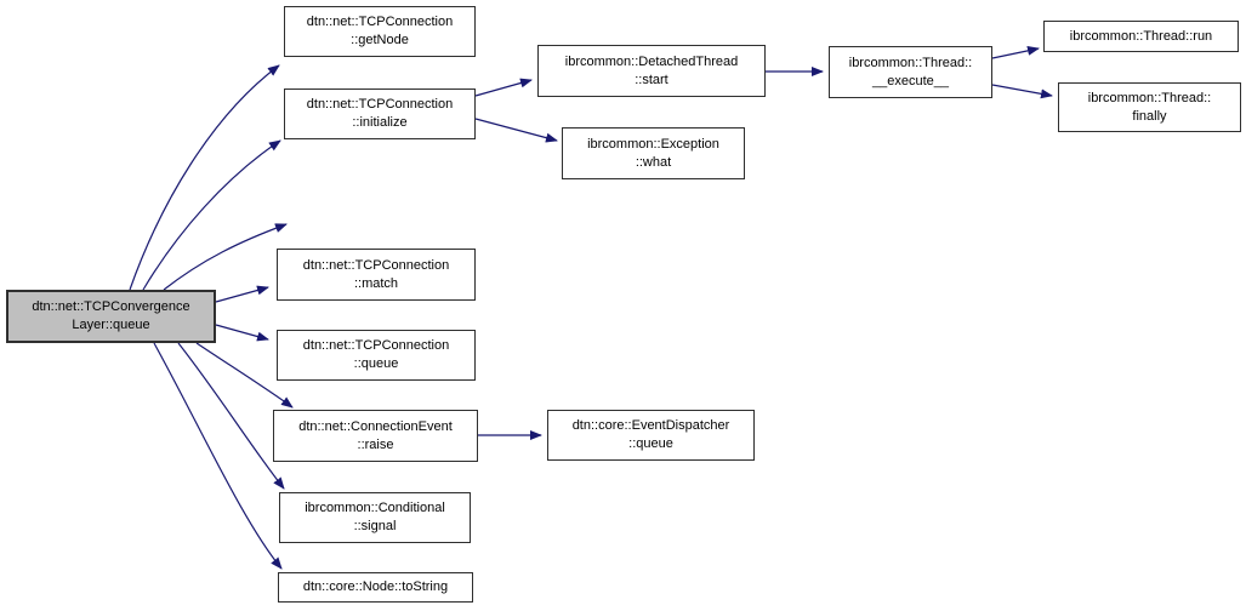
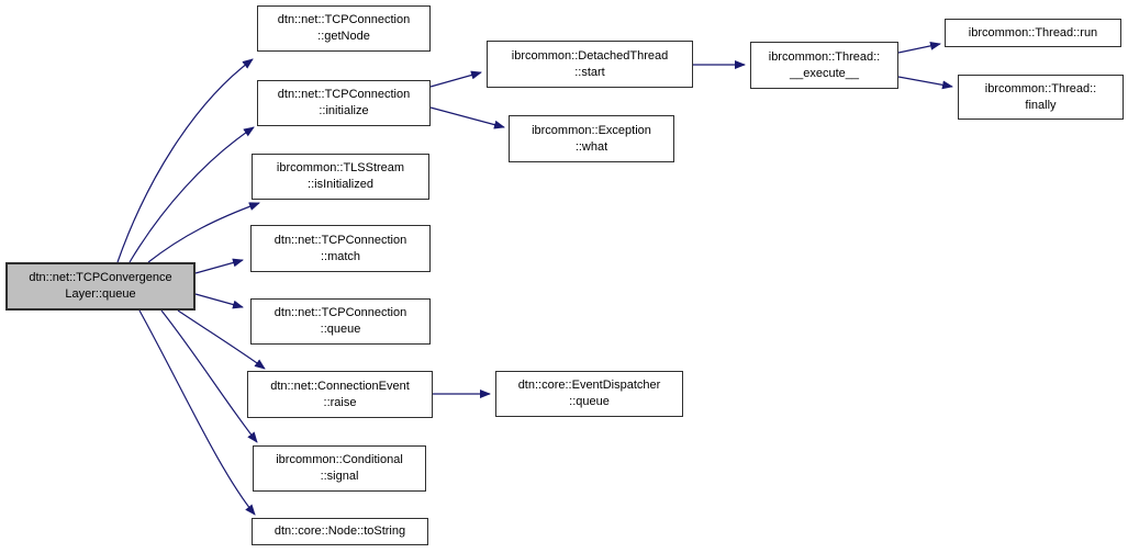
  dtn::net::TCPConvergence
  Layer::queue
  dtn::net::TCPConnection
  ::getNode
  dtn::net::TCPConnection
  ::initialize
+ ibrcommon::TLSStream
+ ::isInitialized
  dtn::net::TCPConnection
  ::match
  dtn::net::TCPConnection
  ::queue
  dtn::net::ConnectionEvent
  ::raise
  ibrcommon::Conditional
  ::signal
  dtn::core::Node::toString
  ibrcommon::DetachedThread
  ::start
  ibrcommon::Exception
  ::what
  dtn::core::EventDispatcher
  ::queue
  ibrcommon::Thread::
  __execute__
  ibrcommon::Thread::run
  ibrcommon::Thread::
  finally
